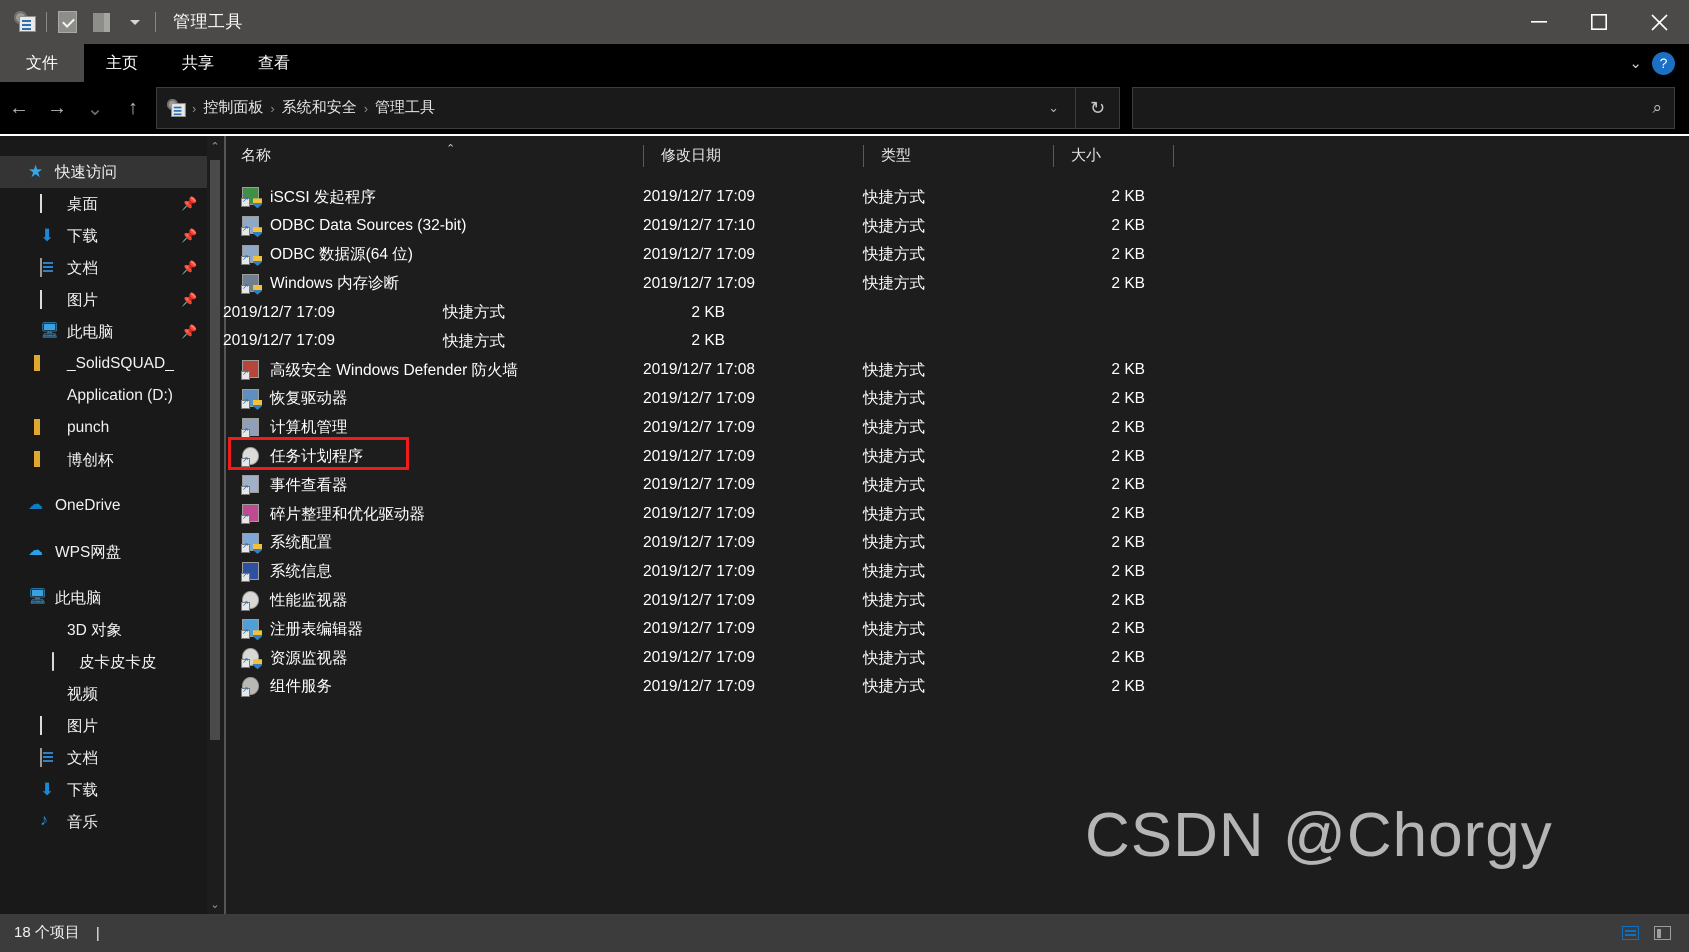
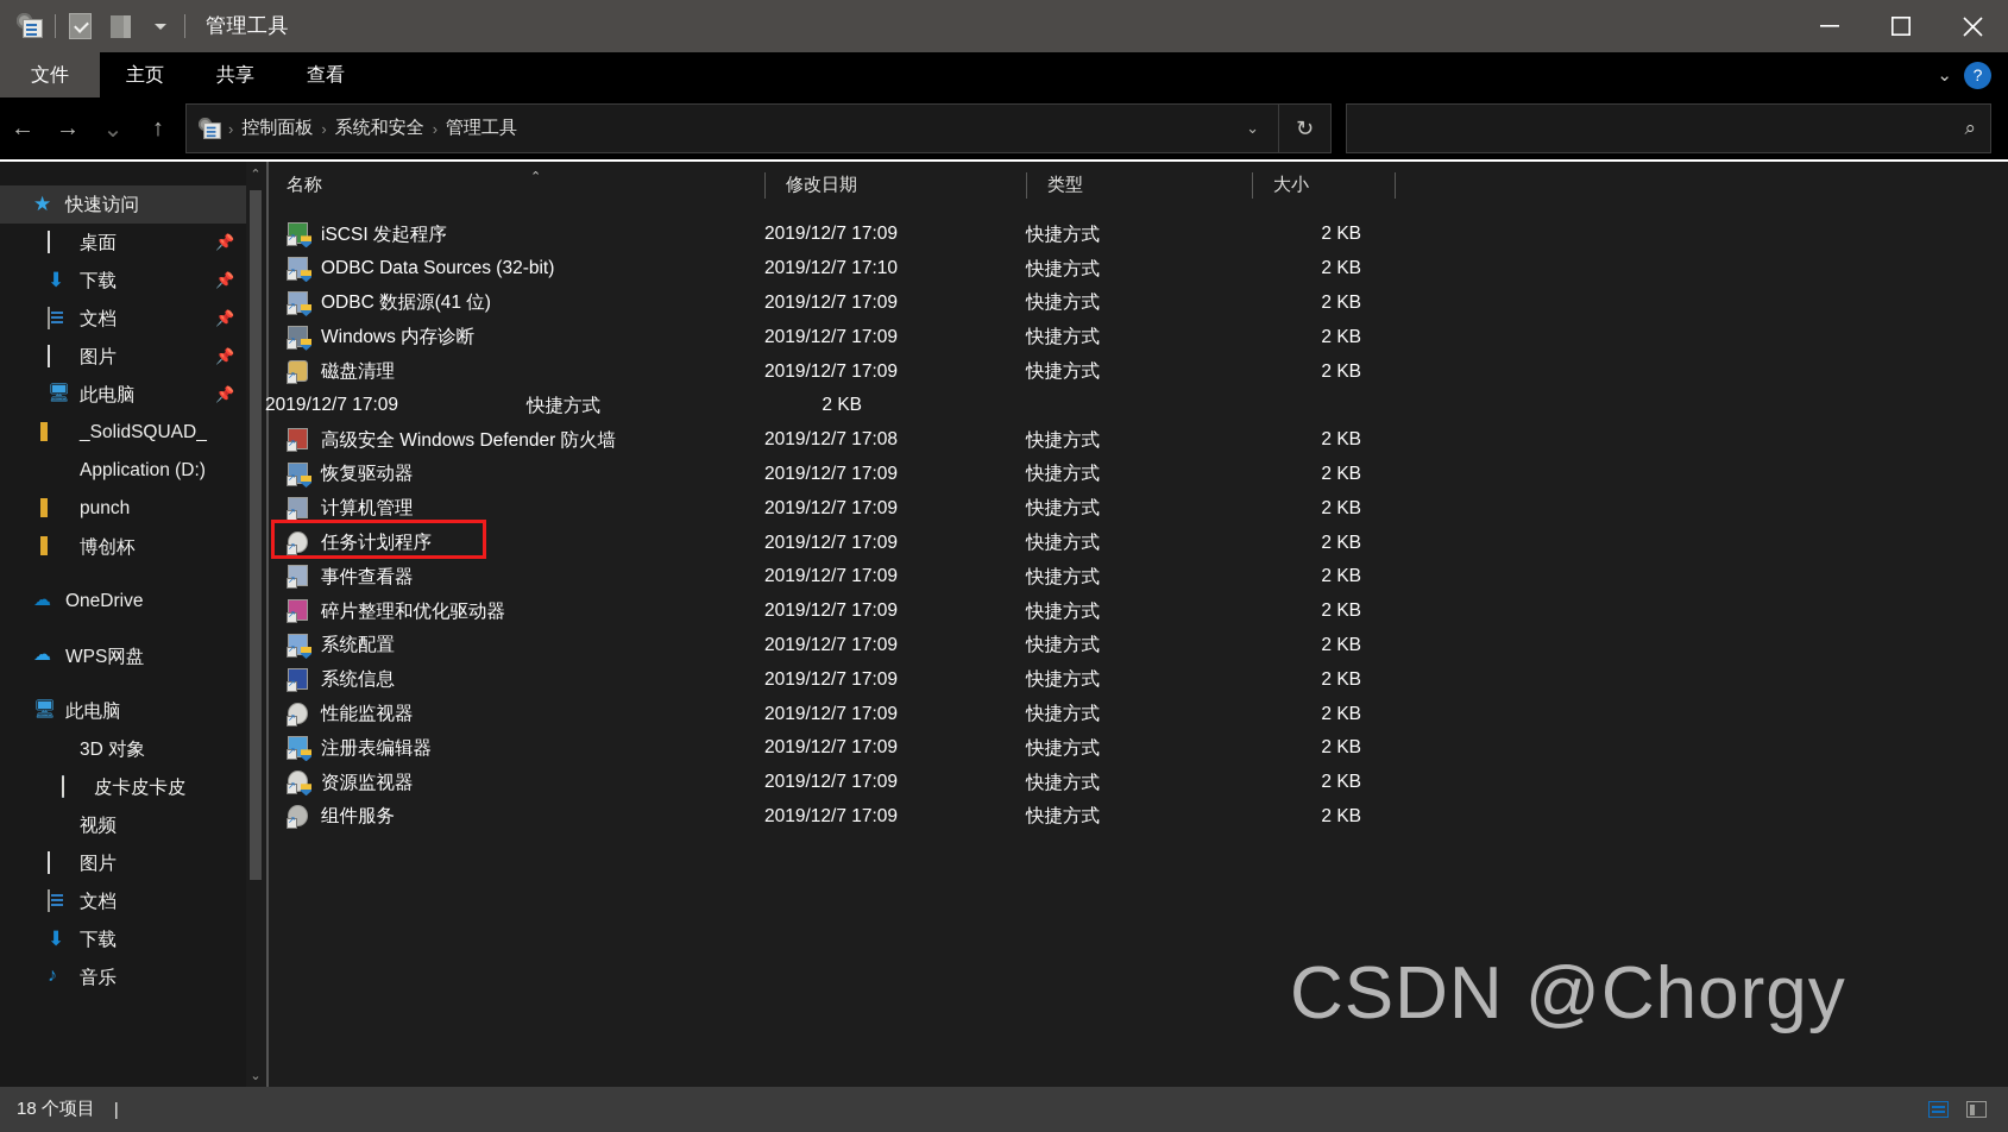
  管理工具
  文件
  主页
  共享
  查看
  ⌄
  ?
  ←
  →
  ⌄
  ↑
  ›
  控制面板
  ›
  系统和安全
  ›
  管理工具
  ⌄
  ↻
  ⌕
  ★
  快速访问
  桌面
  📌
  ⬇
  下载
  📌
  文档
  📌
  图片
  📌
  🖥
  此电脑
  📌
  _SolidSQUAD_
  Application (D:)
  punch
  博创杯
  ☁
  OneDrive
  ☁
  WPS网盘
  🖥
  此电脑
  3D 对象
  皮卡皮卡皮
  视频
  图片
  文档
  ⬇
  下载
  ♪
  音乐
  ⌃
  ⌄
  名称
  ⌃
  修改日期
  类型
  大小
  iSCSI 发起程序
  2019/12/7 17:09
  快捷方式
  2 KB
  ODBC Data Sources (32-bit)
  2019/12/7 17:10
  快捷方式
  2 KB
- ODBC 数据源(64 位)
+ ODBC 数据源(41 位)
  2019/12/7 17:09
  快捷方式
  2 KB
  Windows 内存诊断
  2019/12/7 17:09
  快捷方式
  2 KB
+ 磁盘清理
  2019/12/7 17:09
  快捷方式
  2 KB
  2019/12/7 17:09
  快捷方式
  2 KB
  高级安全 Windows Defender 防火墙
  2019/12/7 17:08
  快捷方式
  2 KB
  恢复驱动器
  2019/12/7 17:09
  快捷方式
  2 KB
  计算机管理
  2019/12/7 17:09
  快捷方式
  2 KB
  任务计划程序
  2019/12/7 17:09
  快捷方式
  2 KB
  事件查看器
  2019/12/7 17:09
  快捷方式
  2 KB
  碎片整理和优化驱动器
  2019/12/7 17:09
  快捷方式
  2 KB
  系统配置
  2019/12/7 17:09
  快捷方式
  2 KB
  系统信息
  2019/12/7 17:09
  快捷方式
  2 KB
  性能监视器
  2019/12/7 17:09
  快捷方式
  2 KB
  注册表编辑器
  2019/12/7 17:09
  快捷方式
  2 KB
  资源监视器
  2019/12/7 17:09
  快捷方式
  2 KB
  组件服务
  2019/12/7 17:09
  快捷方式
  2 KB
  CSDN @Chorgy
  18 个项目
  |
